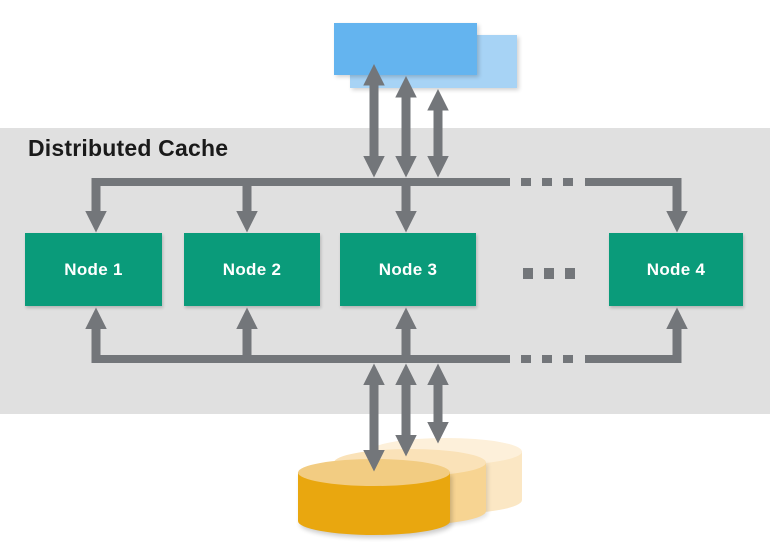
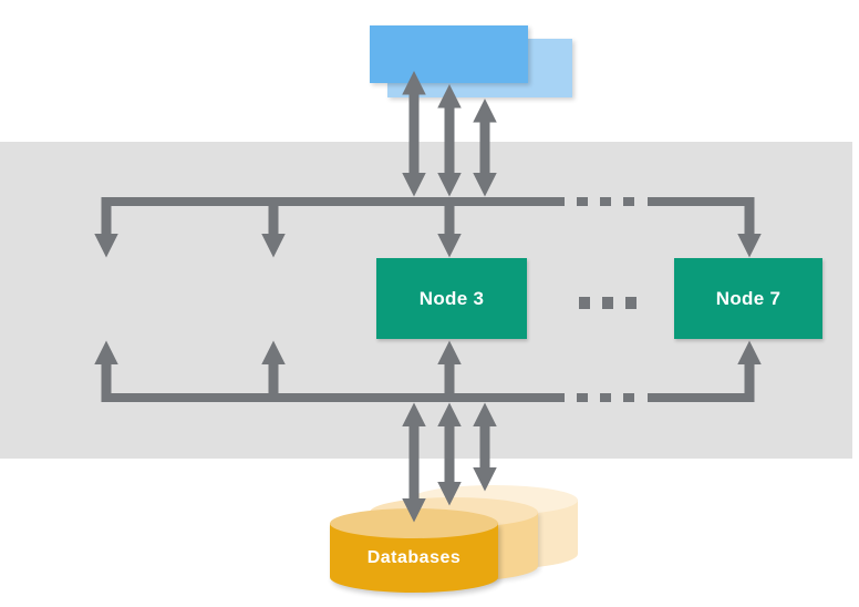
- Distributed Cache
- Node 1
- Node 2
  Node 3
- Node 4
+ Node 7
+ Databases
